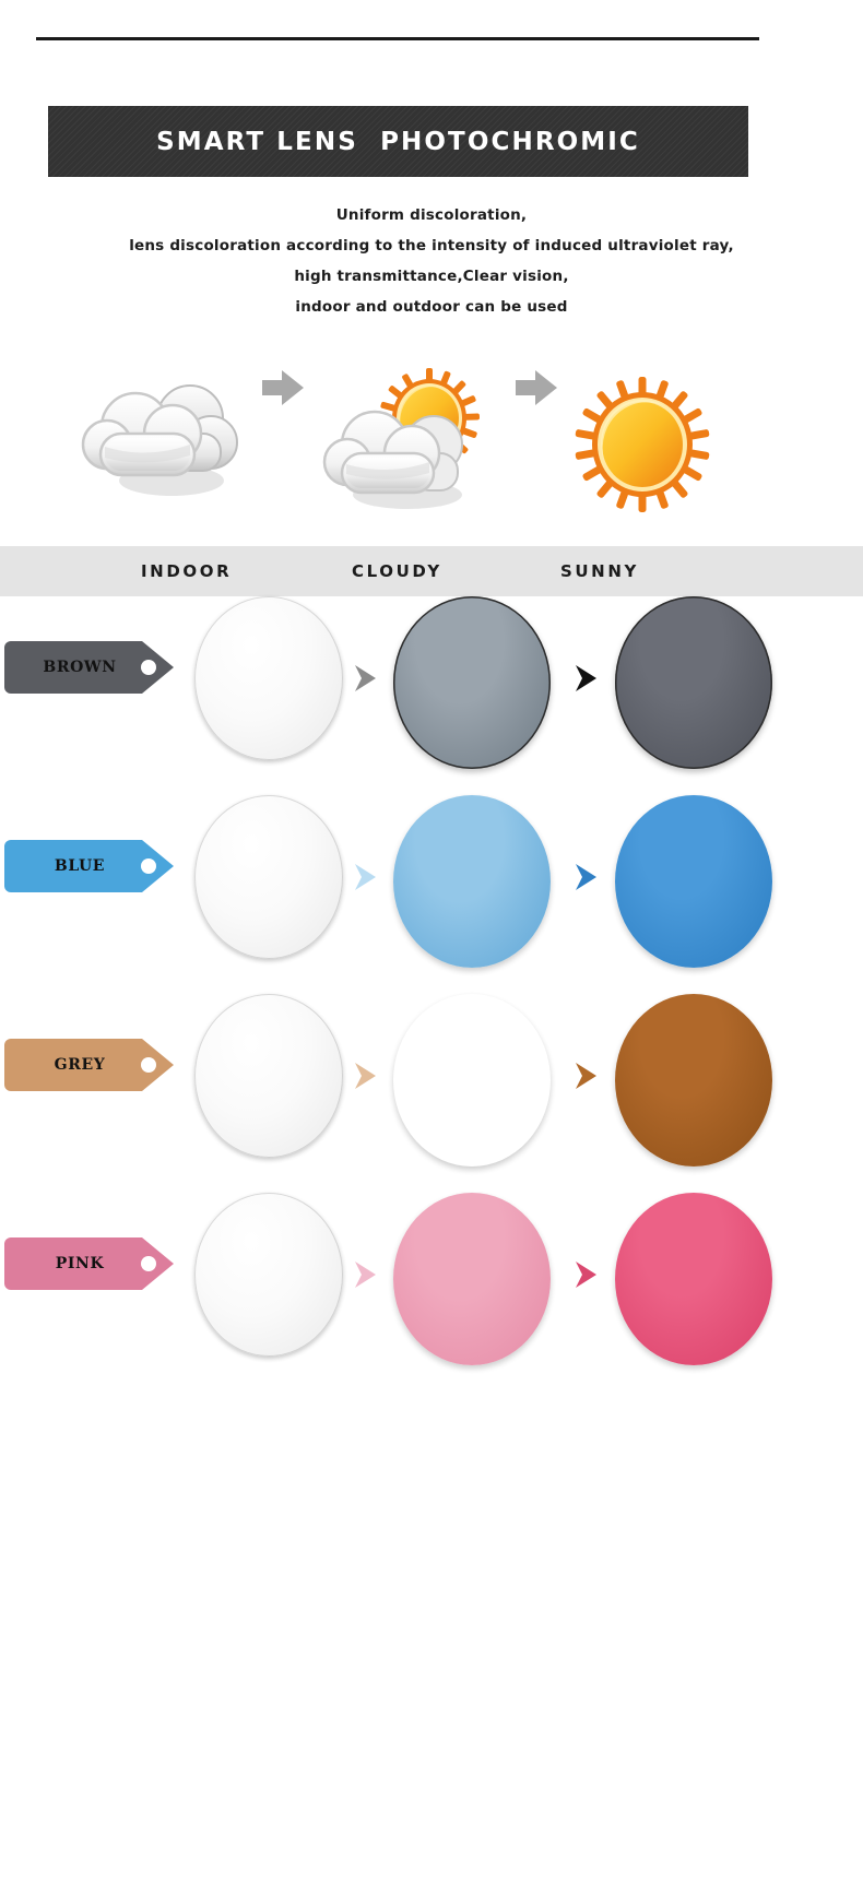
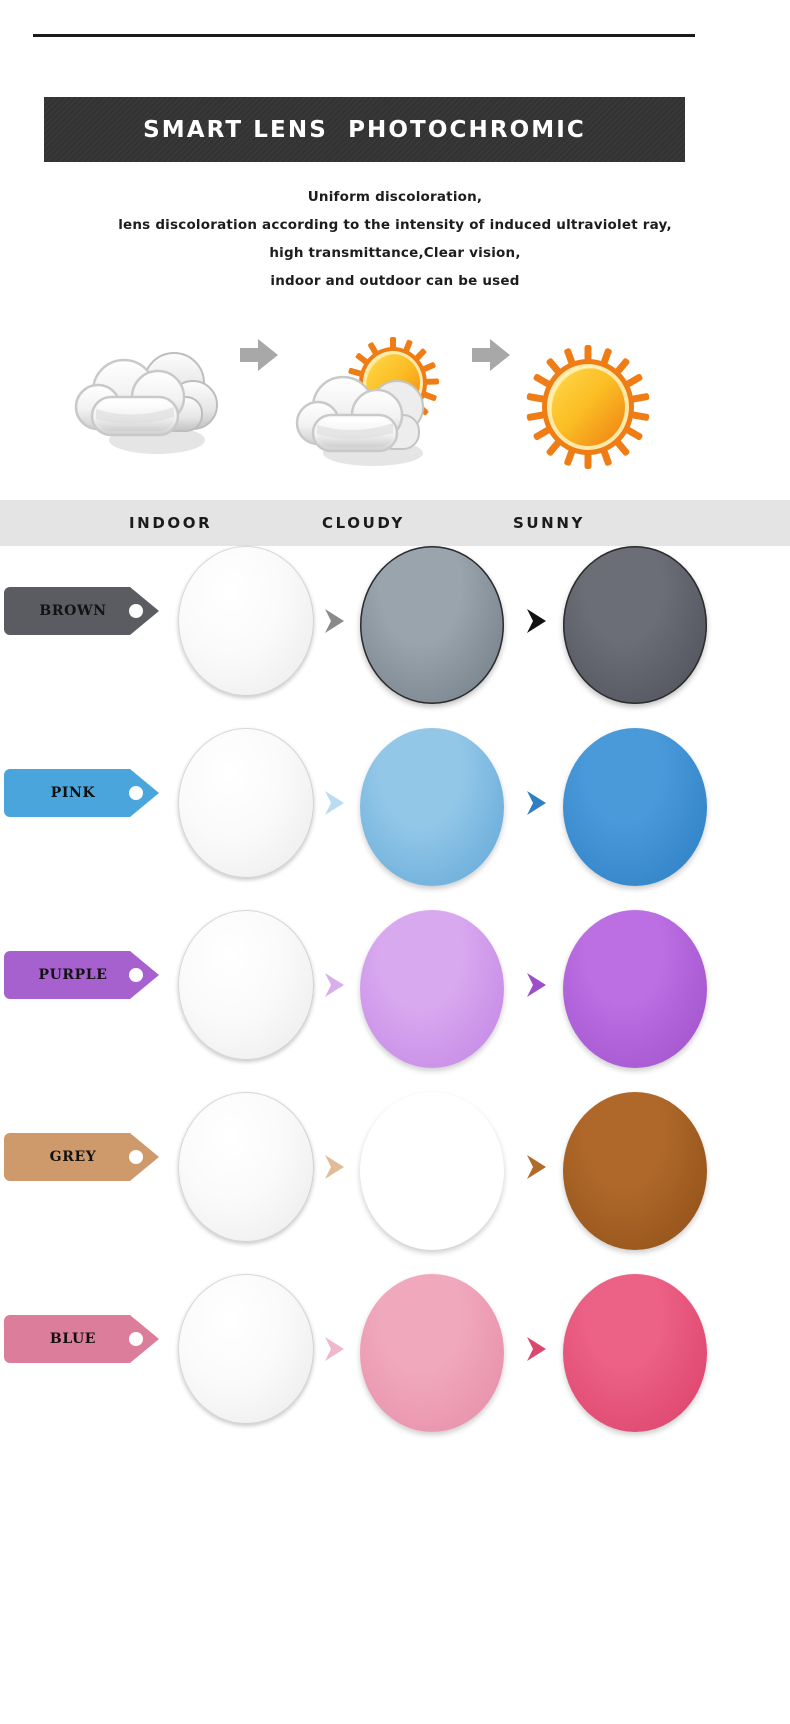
  SMART LENS PHOTOCHROMIC
  Uniform discoloration,
  lens discoloration according to the intensity of induced ultraviolet ray,
  high transmittance,Clear vision,
  indoor and outdoor can be used
  INDOOR
  CLOUDY
  SUNNY
  BROWN
- BLUE
+ PINK
+ PURPLE
  GREY
- PINK
+ BLUE
